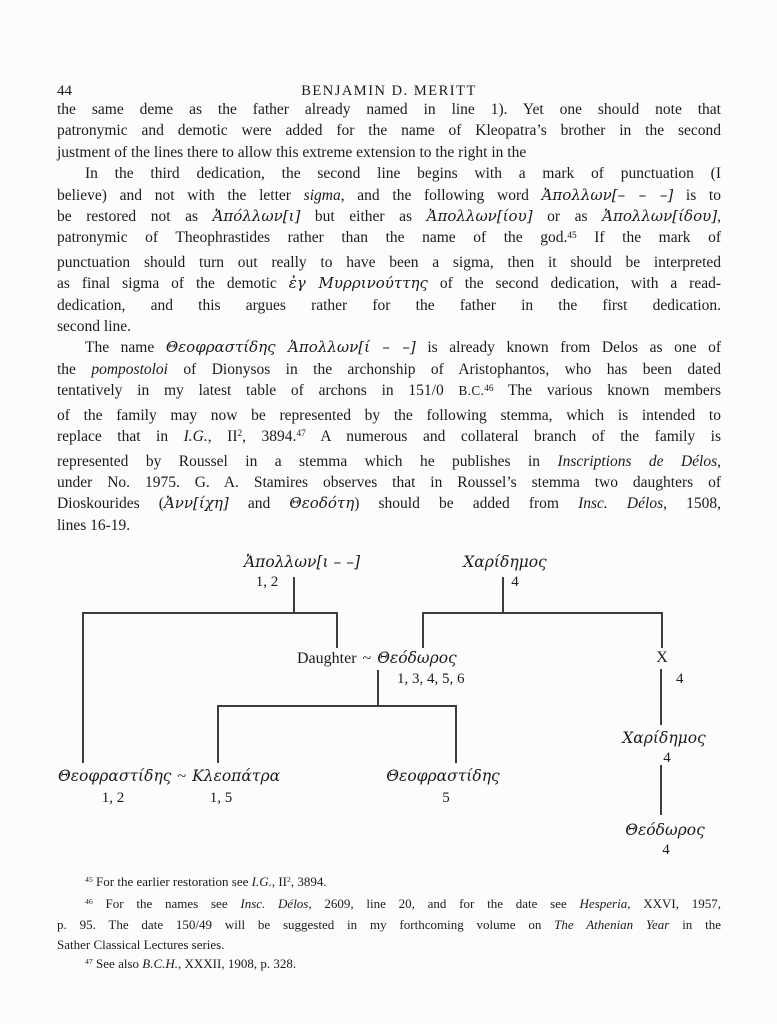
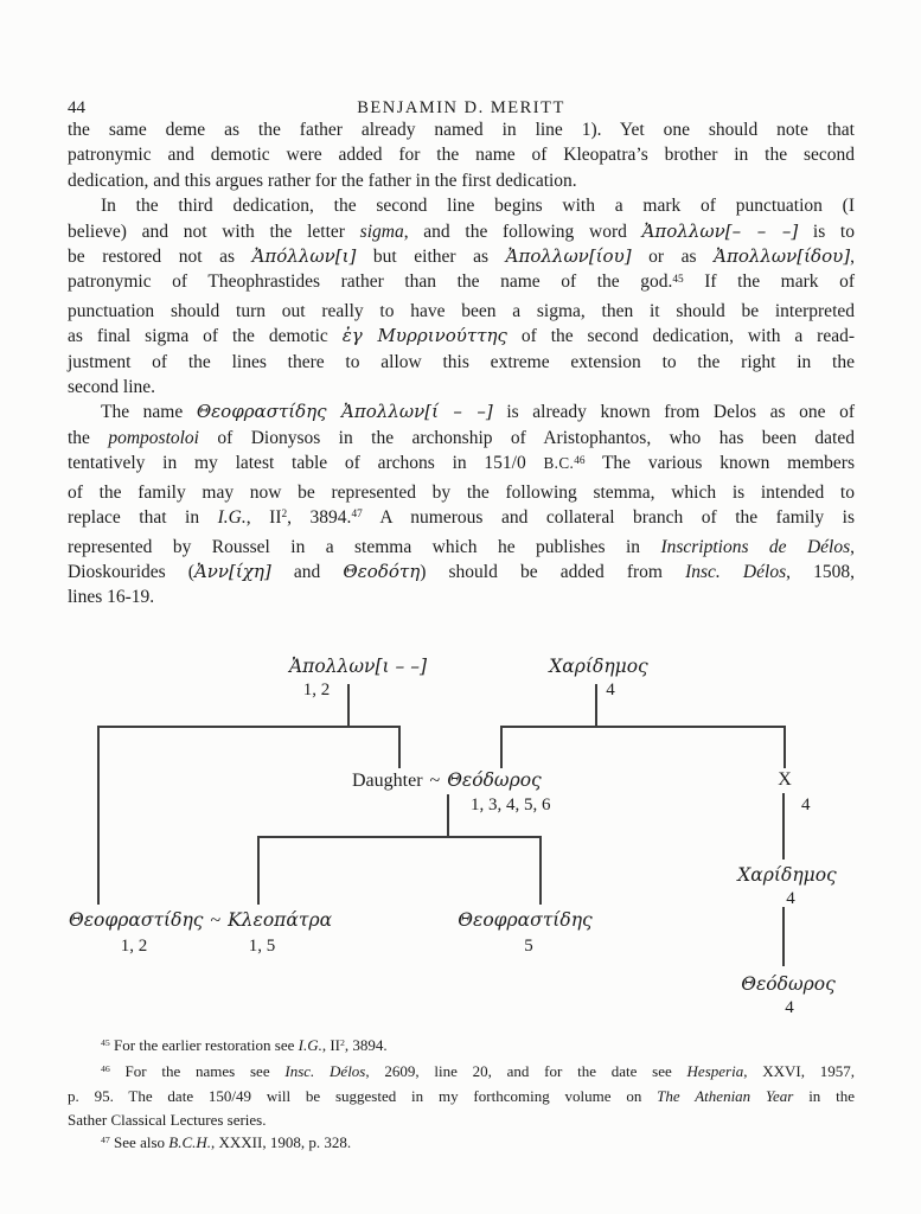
  44
  BENJAMIN D. MERITT
  the same deme as the father already named in line 1). Yet one should note that
  patronymic and demotic were added for the name of Kleopatra’s brother in the second
- justment of the lines there to allow this extreme extension to the right in the
+ dedication, and this argues rather for the father in the first dedication.
  In the third dedication, the second line begins with a mark of punctuation (I
  believe) and not with the letter sigma, and the following word Ἀπολλων[– – –] is to
  be restored not as Ἀπόλλων[ι] but either as Ἀπολλων[ίου] or as Ἀπολλων[ίδου],
  patronymic of Theophrastides rather than the name of the god.45 If the mark of
  punctuation should turn out really to have been a sigma, then it should be interpreted
  as final sigma of the demotic ἐγ Μυρρινούττης of the second dedication, with a read-
- dedication, and this argues rather for the father in the first dedication.
+ justment of the lines there to allow this extreme extension to the right in the
  second line.
  The name Θεοφραστίδης Ἀπολλων[ί – –] is already known from Delos as one of
  the pompostoloi of Dionysos in the archonship of Aristophantos, who has been dated
  tentatively in my latest table of archons in 151/0 B.C.46 The various known members
  of the family may now be represented by the following stemma, which is intended to
  replace that in I.G., II2, 3894.47 A numerous and collateral branch of the family is
  represented by Roussel in a stemma which he publishes in Inscriptions de Délos,
- under No. 1975. G. A. Stamires observes that in Roussel’s stemma two daughters of
  Dioskourides (Ἀνν[ίχη] and Θεοδότη) should be added from Insc. Délos, 1508,
  lines 16-19.
  Ἀπολλων[ι – –]
  1, 2
  Χαρίδημος
  4
  Daughter ~ Θεόδωρος
  1, 3, 4, 5, 6
  X
  4
  Θεοφραστίδης ~ Κλεοπάτρα
  1, 2
  1, 5
  Θεοφραστίδης
  5
  Χαρίδημος
  4
  Θεόδωρος
  4
  45 For the earlier restoration see I.G., II2, 3894.
  46 For the names see Insc. Délos, 2609, line 20, and for the date see Hesperia, XXVI, 1957,
  p. 95. The date 150/49 will be suggested in my forthcoming volume on The Athenian Year in the
  Sather Classical Lectures series.
  47 See also B.C.H., XXXII, 1908, p. 328.
